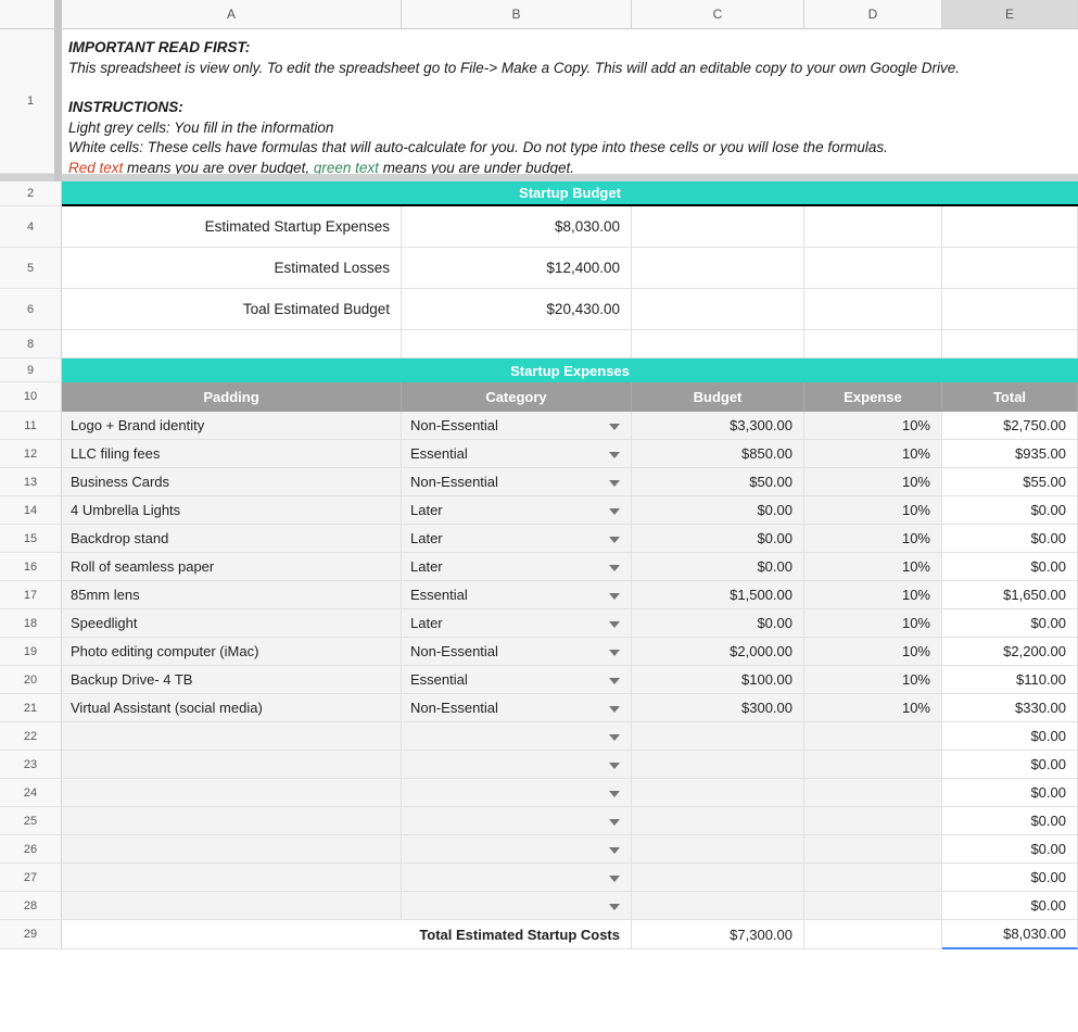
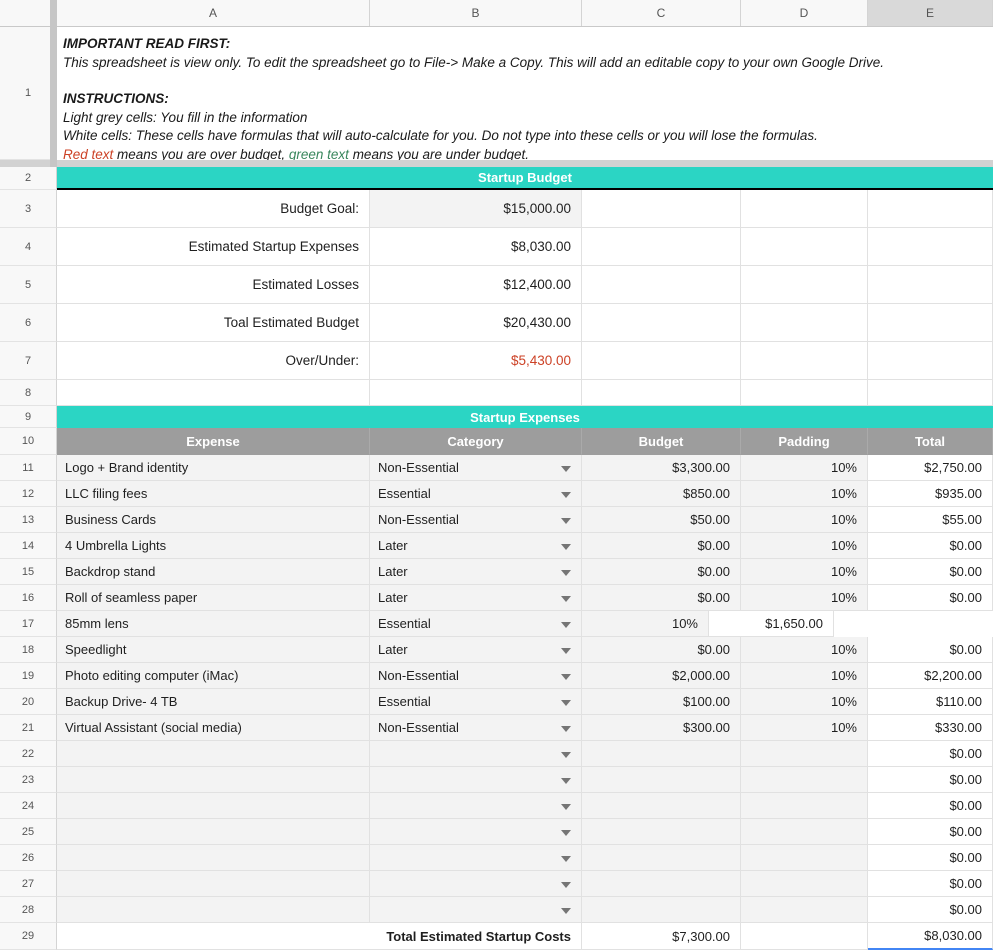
  A
  B
  C
  D
  E
  1
  IMPORTANT READ FIRST:
  This spreadsheet is view only. To edit the spreadsheet go to File-> Make a Copy. This will add an editable copy to your own Google Drive.
  INSTRUCTIONS:
  Light grey cells: You fill in the information
  White cells: These cells have formulas that will auto-calculate for you. Do not type into these cells or you will lose the formulas.
  Red text means you are over budget, green text means you are under budget.
  2
  Startup Budget
+ 3
+ Budget Goal:
+ $15,000.00
  4
  Estimated Startup Expenses
  $8,030.00
  5
  Estimated Losses
  $12,400.00
  6
  Toal Estimated Budget
  $20,430.00
+ 7
+ Over/Under:
+ $5,430.00
  8
  9
  Startup Expenses
  10
- Padding
+ Expense
  Category
  Budget
- Expense
+ Padding
  Total
  11
  Logo + Brand identity
  Non-Essential
  $3,300.00
  10%
  $2,750.00
  12
  LLC filing fees
  Essential
  $850.00
  10%
  $935.00
  13
  Business Cards
  Non-Essential
  $50.00
  10%
  $55.00
  14
  4 Umbrella Lights
  Later
  $0.00
  10%
  $0.00
  15
  Backdrop stand
  Later
  $0.00
  10%
  $0.00
  16
  Roll of seamless paper
  Later
  $0.00
  10%
  $0.00
  17
  85mm lens
  Essential
- $1,500.00
  10%
  $1,650.00
  18
  Speedlight
  Later
  $0.00
  10%
  $0.00
  19
  Photo editing computer (iMac)
  Non-Essential
  $2,000.00
  10%
  $2,200.00
  20
  Backup Drive- 4 TB
  Essential
  $100.00
  10%
  $110.00
  21
  Virtual Assistant (social media)
  Non-Essential
  $300.00
  10%
  $330.00
  22
  $0.00
  23
  $0.00
  24
  $0.00
  25
  $0.00
  26
  $0.00
  27
  $0.00
  28
  $0.00
  29
  Total Estimated Startup Costs
  $7,300.00
  $8,030.00
